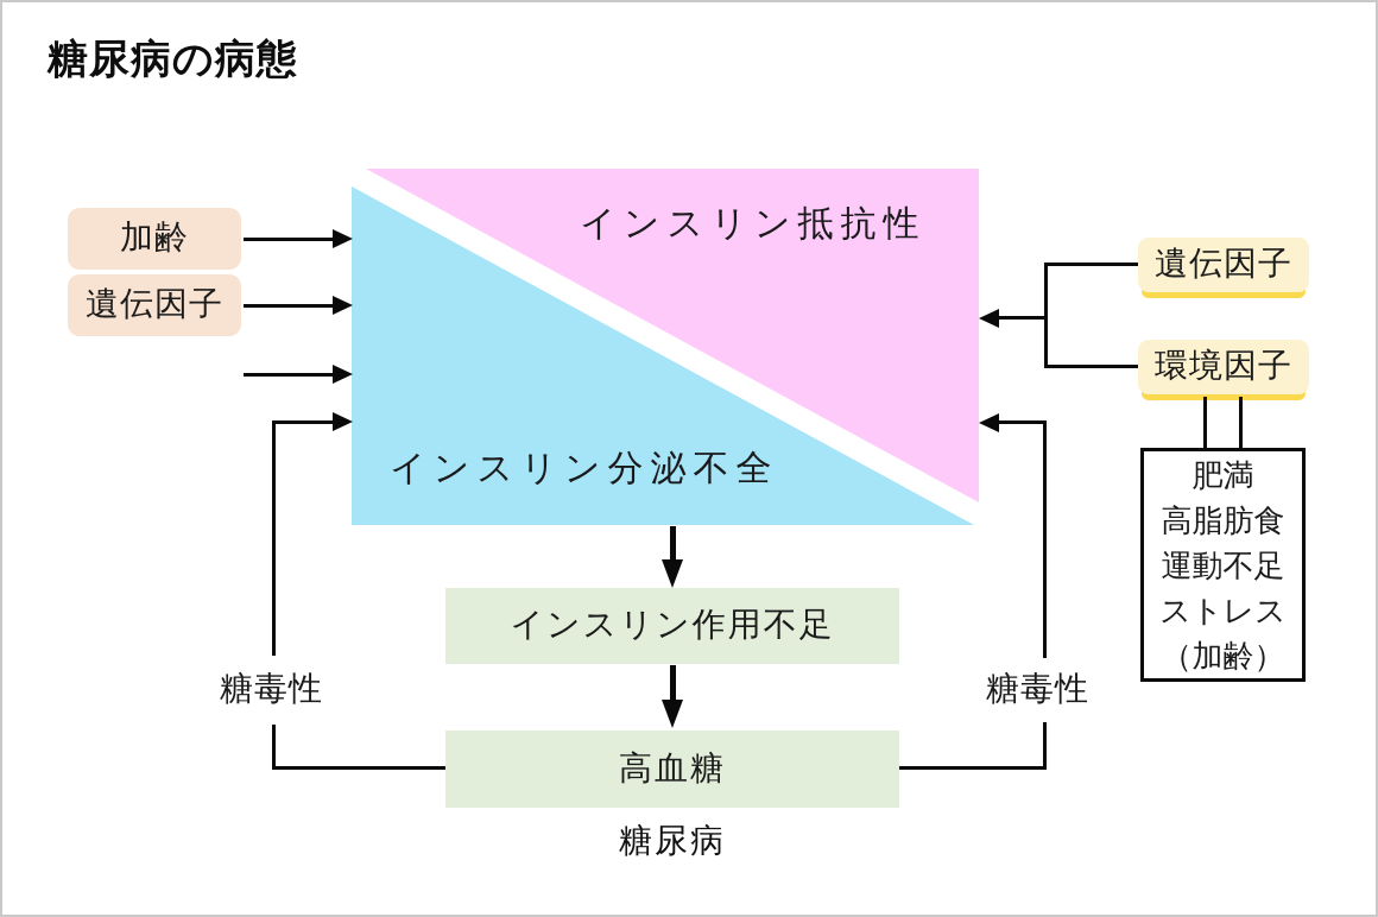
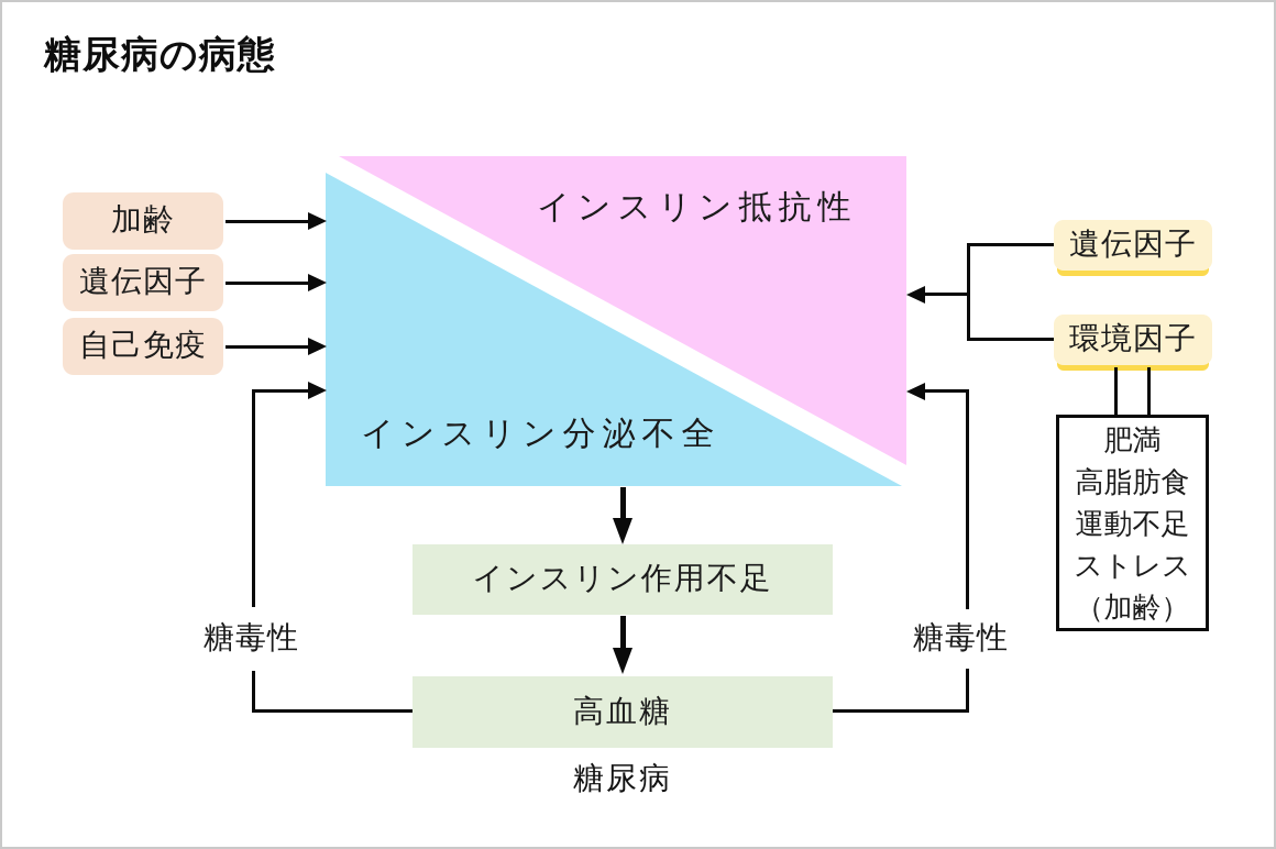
  糖尿病の病態
  インスリン抵抗性
  インスリン分泌不全
  加齢
  遺伝因子
+ 自己免疫
  糖毒性
  遺伝因子
  環境因子
  糖毒性
  肥満
  高脂肪食
  運動不足
  ストレス
  （加齢）
  インスリン作用不足
  高血糖
  糖尿病
